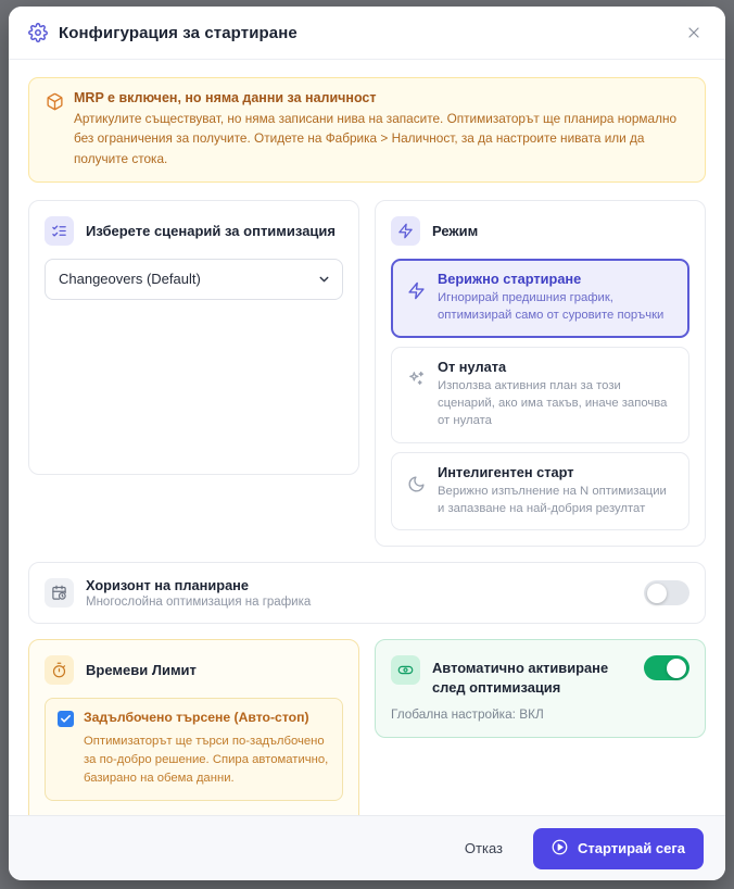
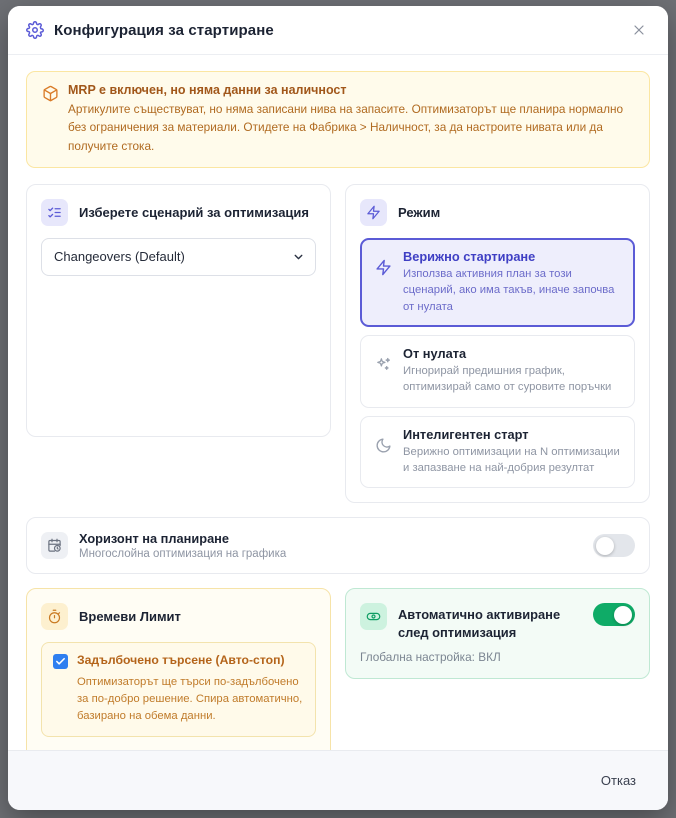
  Конфигурация за стартиране
  MRP е включен, но няма данни за наличност
- Артикулите съществуват, но няма записани нива на запасите. Оптимизаторът ще планира нормално без ограничения за получите. Отидете на Фабрика > Наличност, за да настроите нивата или да получите стока.
+ Артикулите съществуват, но няма записани нива на запасите. Оптимизаторът ще планира нормално без ограничения за материали. Отидете на Фабрика > Наличност, за да настроите нивата или да получите стока.
  Изберете сценарий за оптимизация
  Changeovers (Default)
  Режим
  Верижно стартиране
- Игнорирай предишния график, оптимизирай само от суровите поръчки
+ Използва активния план за този сценарий, ако има такъв, иначе започва от нулата
  От нулата
- Използва активния план за този сценарий, ако има такъв, иначе започва от нулата
+ Игнорирай предишния график, оптимизирай само от суровите поръчки
  Интелигентен старт
- Верижно изпълнение на N оптимизации и запазване на най-добрия резултат
+ Верижно оптимизации на N оптимизации и запазване на най-добрия резултат
  Хоризонт на планиране
  Многослойна оптимизация на графика
  Времеви Лимит
  Задълбочено търсене (Авто-стоп)
  Оптимизаторът ще търси по-задълбочено за по-добро решение. Спира автоматично, базирано на обема данни.
  Автоматично активиране след оптимизация
  Глобална настройка: ВКЛ
  Отказ
- Стартирай сега
